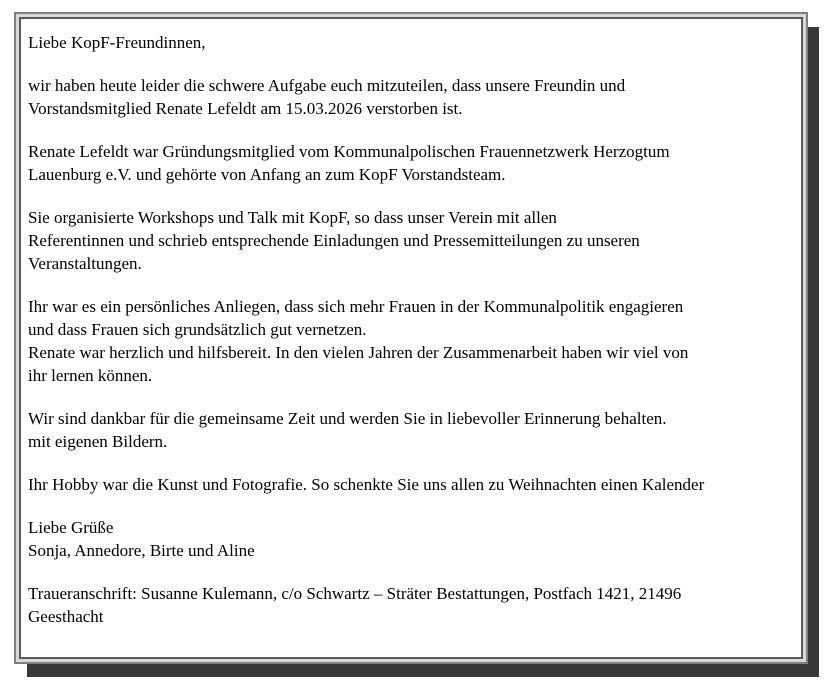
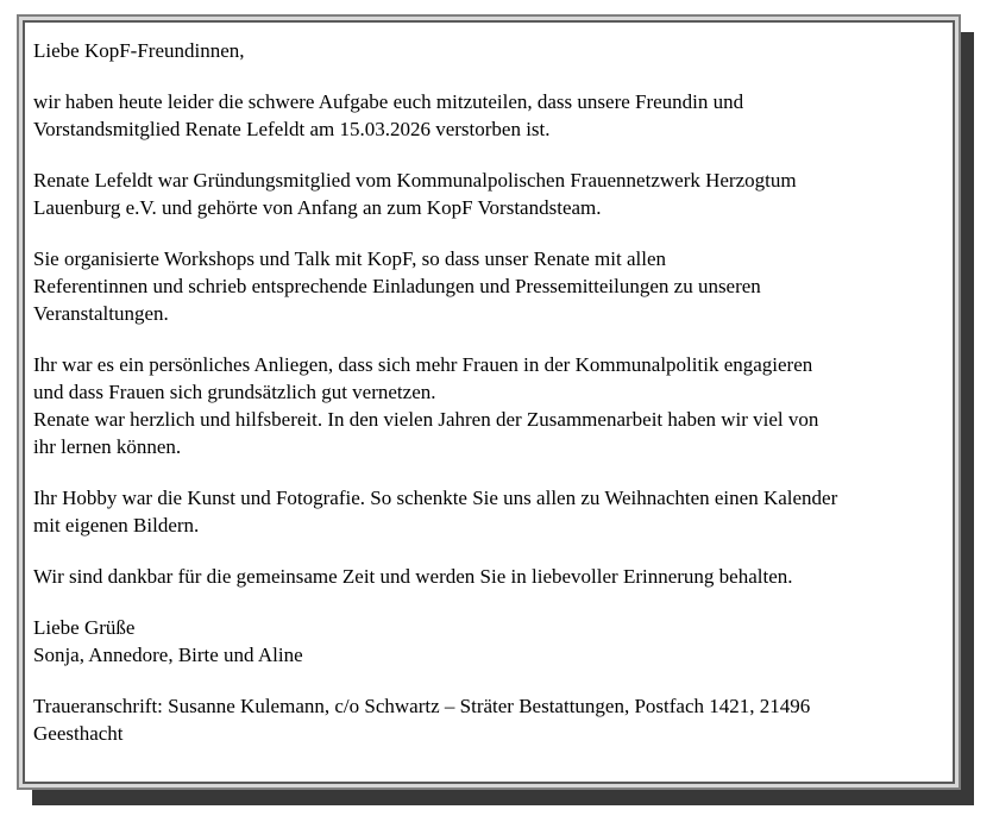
  Liebe KopF-Freundinnen,
  wir haben heute leider die schwere Aufgabe euch mitzuteilen, dass unsere Freundin und
  Vorstandsmitglied Renate Lefeldt am 15.03.2026 verstorben ist.
  Renate Lefeldt war Gründungsmitglied vom Kommunalpolischen Frauennetzwerk Herzogtum
  Lauenburg e.V. und gehörte von Anfang an zum KopF Vorstandsteam.
- Sie organisierte Workshops und Talk mit KopF, so dass unser Verein mit allen
+ Sie organisierte Workshops und Talk mit KopF, so dass unser Renate mit allen
  Referentinnen und schrieb entsprechende Einladungen und Pressemitteilungen zu unseren
  Veranstaltungen.
  Ihr war es ein persönliches Anliegen, dass sich mehr Frauen in der Kommunalpolitik engagieren
  und dass Frauen sich grundsätzlich gut vernetzen.
  Renate war herzlich und hilfsbereit. In den vielen Jahren der Zusammenarbeit haben wir viel von
  ihr lernen können.
- Wir sind dankbar für die gemeinsame Zeit und werden Sie in liebevoller Erinnerung behalten.
+ Ihr Hobby war die Kunst und Fotografie. So schenkte Sie uns allen zu Weihnachten einen Kalender
  mit eigenen Bildern.
- Ihr Hobby war die Kunst und Fotografie. So schenkte Sie uns allen zu Weihnachten einen Kalender
+ Wir sind dankbar für die gemeinsame Zeit und werden Sie in liebevoller Erinnerung behalten.
  Liebe Grüße
  Sonja, Annedore, Birte und Aline
  Traueranschrift: Susanne Kulemann, c/o Schwartz – Sträter Bestattungen, Postfach 1421, 21496
  Geesthacht
